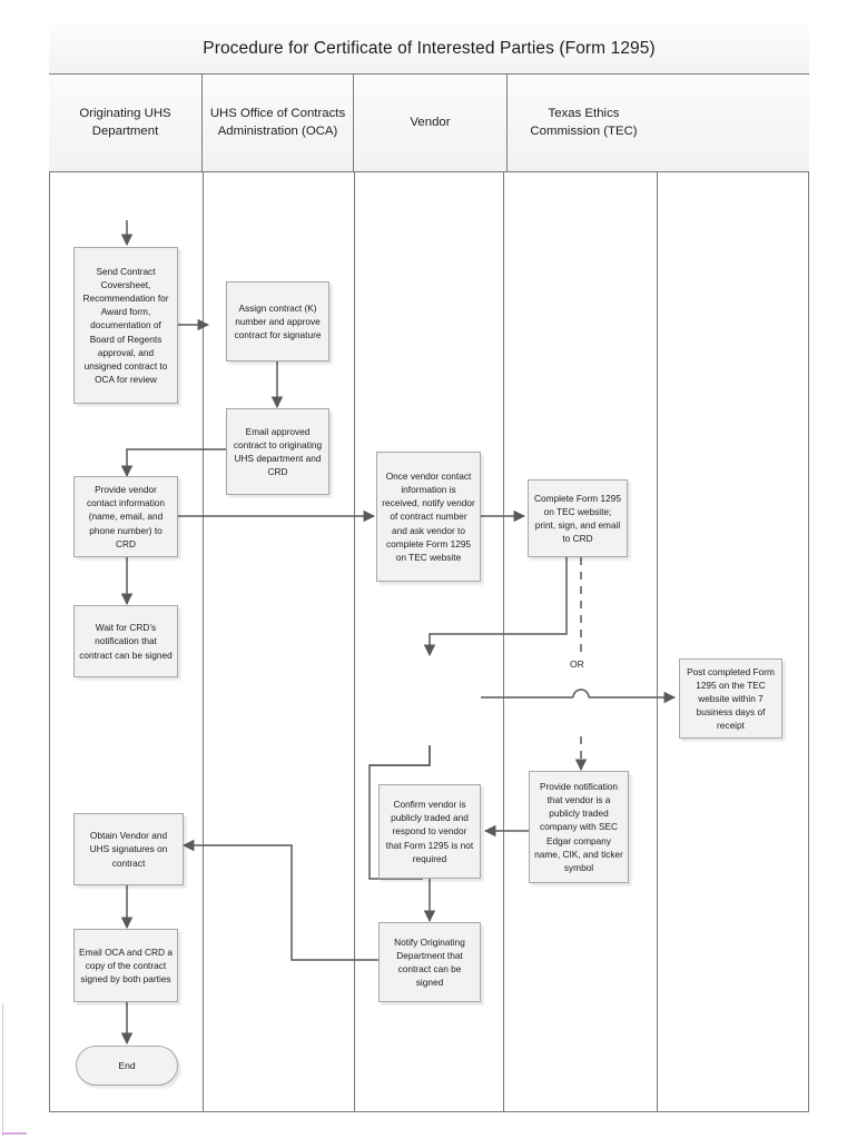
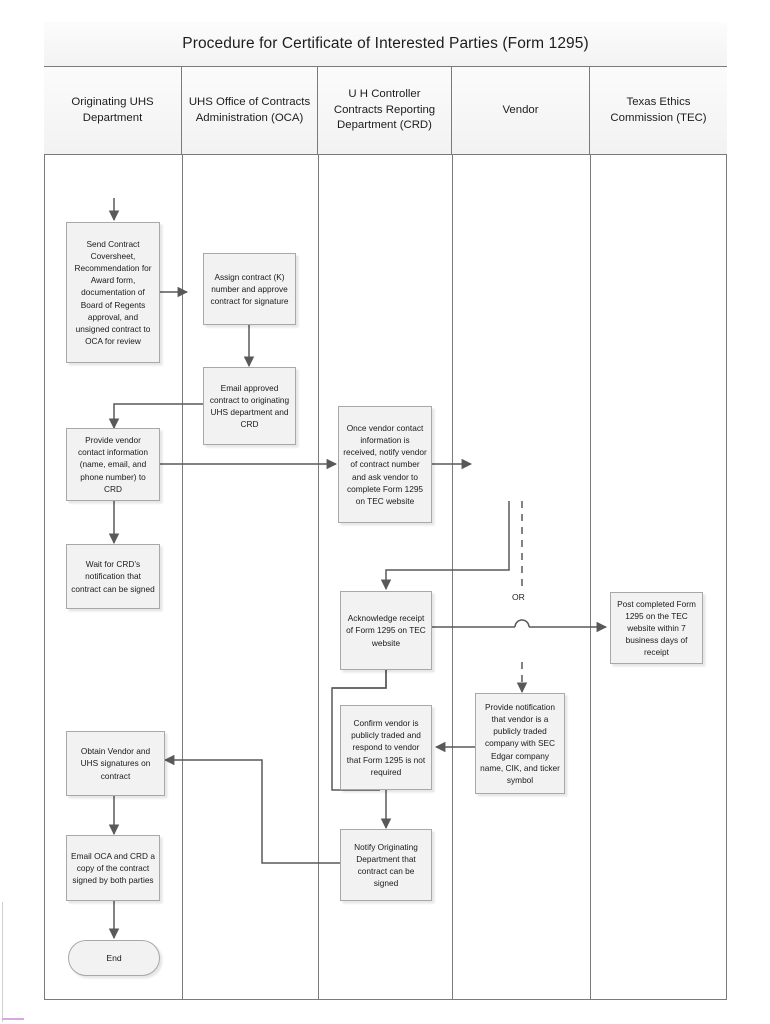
  Procedure for Certificate of Interested Parties (Form 1295)
  Originating UHS Department
  UHS Office of Contracts Administration (OCA)
+ U H Controller Contracts Reporting Department (CRD)
  Vendor
  Texas Ethics Commission (TEC)
  Send Contract Coversheet, Recommendation for Award form, documentation of Board of Regents approval, and unsigned contract to OCA for review
  Provide vendor contact information (name, email, and phone number) to CRD
  Wait for CRD’s notification that contract can be signed
  Obtain Vendor and UHS signatures on contract
  Email OCA and CRD a copy of the contract signed by both parties
  End
  Assign contract (K) number and approve contract for signature
  Email approved contract to originating UHS department and CRD
  Once vendor contact information is received, notify vendor of contract number and ask vendor to complete Form 1295 on TEC website
+ Acknowledge receipt of Form 1295 on TEC website
  Confirm vendor is publicly traded and respond to vendor that Form 1295 is not required
  Notify Originating Department that contract can be signed
- Complete Form 1295 on TEC website; print, sign, and email to CRD
  OR
  Provide notification that vendor is a publicly traded company with SEC Edgar company name, CIK, and ticker symbol
  Post completed Form 1295 on the TEC website within 7 business days of receipt
